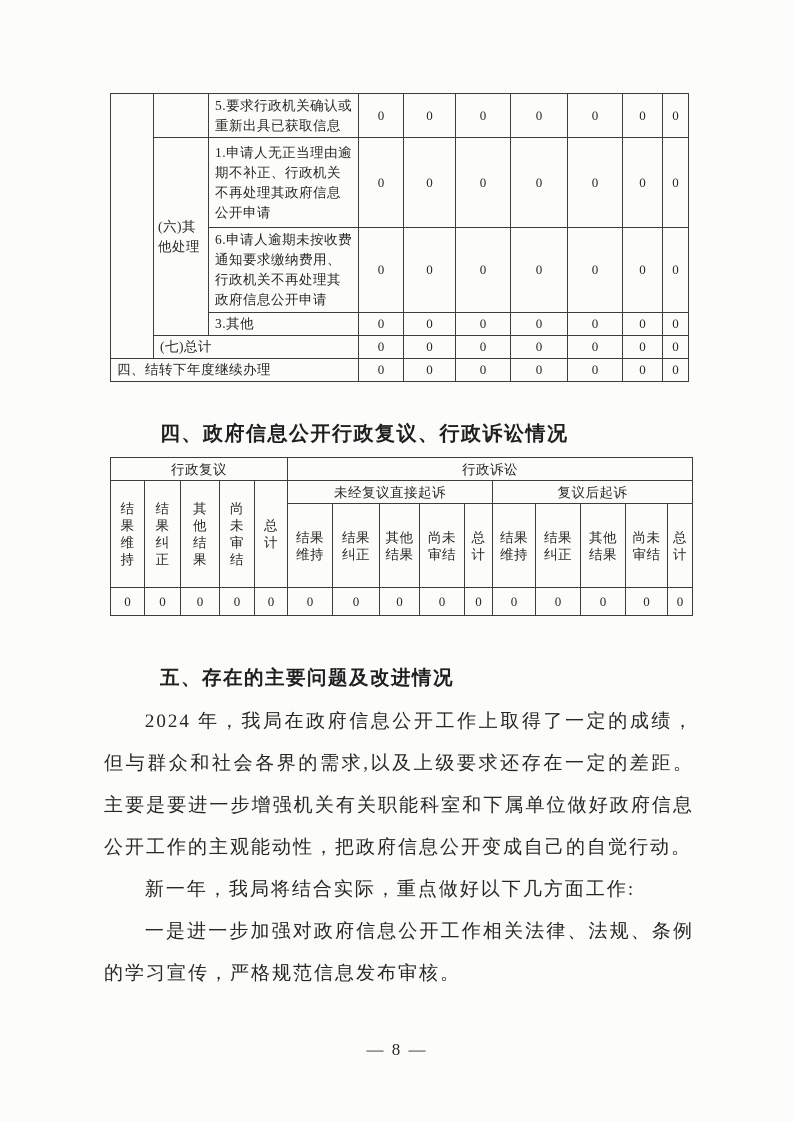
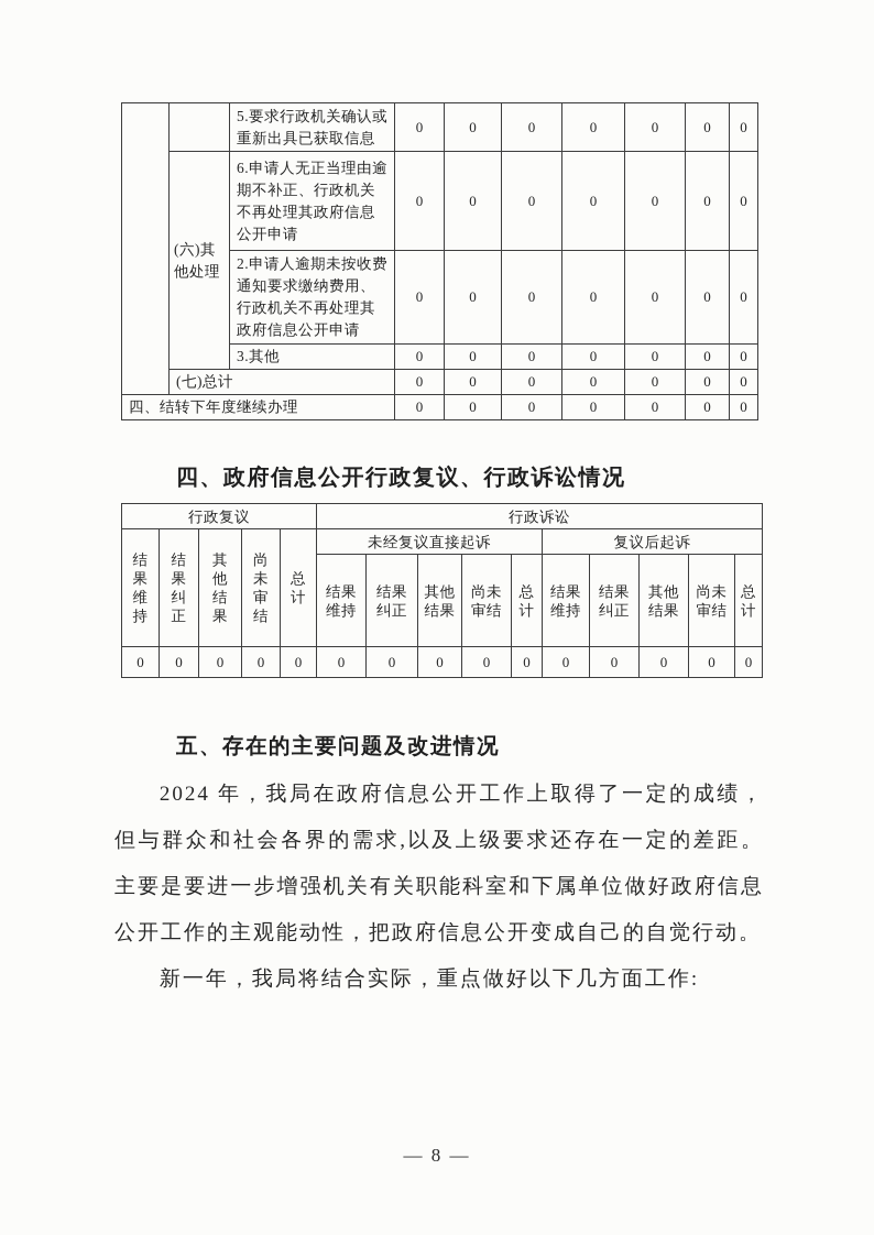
  		5.要求行政机关确认或重新出具已获取信息	0	0	0	0	0	0	0
- (六)其 他处理	1.申请人无正当理由逾期不补正、行政机关不再处理其政府信息公开申请	0	0	0	0	0	0	0
+ (六)其 他处理	6.申请人无正当理由逾期不补正、行政机关不再处理其政府信息公开申请	0	0	0	0	0	0	0
- 6.申请人逾期未按收费通知要求缴纳费用、行政机关不再处理其政府信息公开申请	0	0	0	0	0	0	0
+ 2.申请人逾期未按收费通知要求缴纳费用、行政机关不再处理其政府信息公开申请	0	0	0	0	0	0	0
  3.其他	0	0	0	0	0	0	0
  (七)总计	0	0	0	0	0	0	0
  四、结转下年度继续办理	0	0	0	0	0	0	0
  四、政府信息公开行政复议、行政诉讼情况
  行政复议	行政诉讼
  结 果 维 持	结 果 纠 正	其 他 结 果	尚 未 审 结	总 计	未经复议直接起诉	复议后起诉
  结果 维持	结果 纠正	其他 结果	尚未 审结	总 计	结果 维持	结果 纠正	其他 结果	尚未 审结	总 计
  0	0	0	0	0	0	0	0	0	0	0	0	0	0	0
  五、存在的主要问题及改进情况
  2024 年，我局在政府信息公开工作上取得了一定的成绩，但与群众和社会各界的需求,以及上级要求还存在一定的差距。主要是要进一步增强机关有关职能科室和下属单位做好政府信息公开工作的主观能动性，把政府信息公开变成自己的自觉行动。
  新一年，我局将结合实际，重点做好以下几方面工作:
- 一是进一步加强对政府信息公开工作相关法律、法规、条例的学习宣传，严格规范信息发布审核。
  — 8 —
